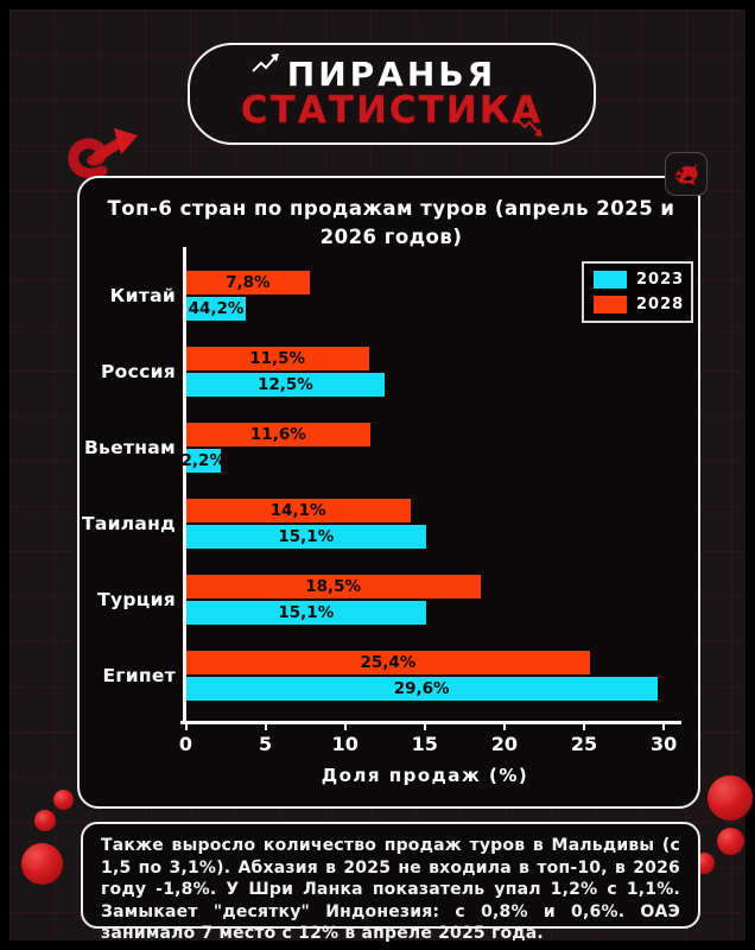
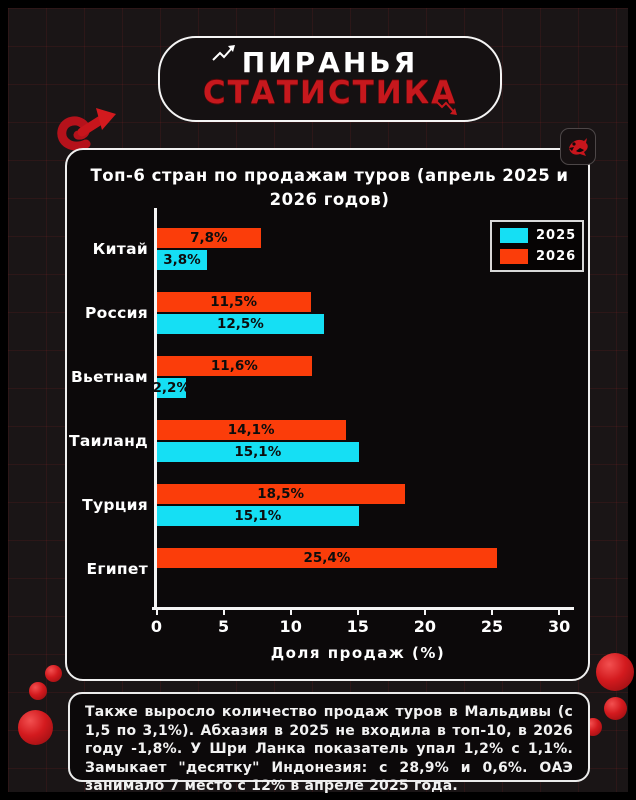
  ПИРАНЬЯ
  СТАТИСТИКА
  Топ-6 стран по продажам туров (апрель 2025 и 2026 годов)
  Доля продаж (%)
- 2023
+ 2025
- 2028
+ 2026
  Китай
- 44,2%
+ 3,8%
  7,8%
  Россия
  12,5%
  11,5%
  Вьетнам
  2,2%
  11,6%
  Таиланд
  15,1%
  14,1%
  Турция
  15,1%
  18,5%
  Египет
- 29,6%
  25,4%
  0
  5
  10
  15
  20
  25
  30
- Также выросло количество продаж туров в Мальдивы (с 1,5 по 3,1%). Абхазия в 2025 не входила в топ-10, в 2026 году -1,8%. У Шри Ланка показатель упал 1,2% с 1,1%. Замыкает "десятку" Индонезия: с 0,8% и 0,6%. ОАЭ занимало 7 место с 12% в апреле 2025 года.
+ Также выросло количество продаж туров в Мальдивы (с 1,5 по 3,1%). Абхазия в 2025 не входила в топ-10, в 2026 году -1,8%. У Шри Ланка показатель упал 1,2% с 1,1%. Замыкает "десятку" Индонезия: с 28,9% и 0,6%. ОАЭ занимало 7 место с 12% в апреле 2025 года.
